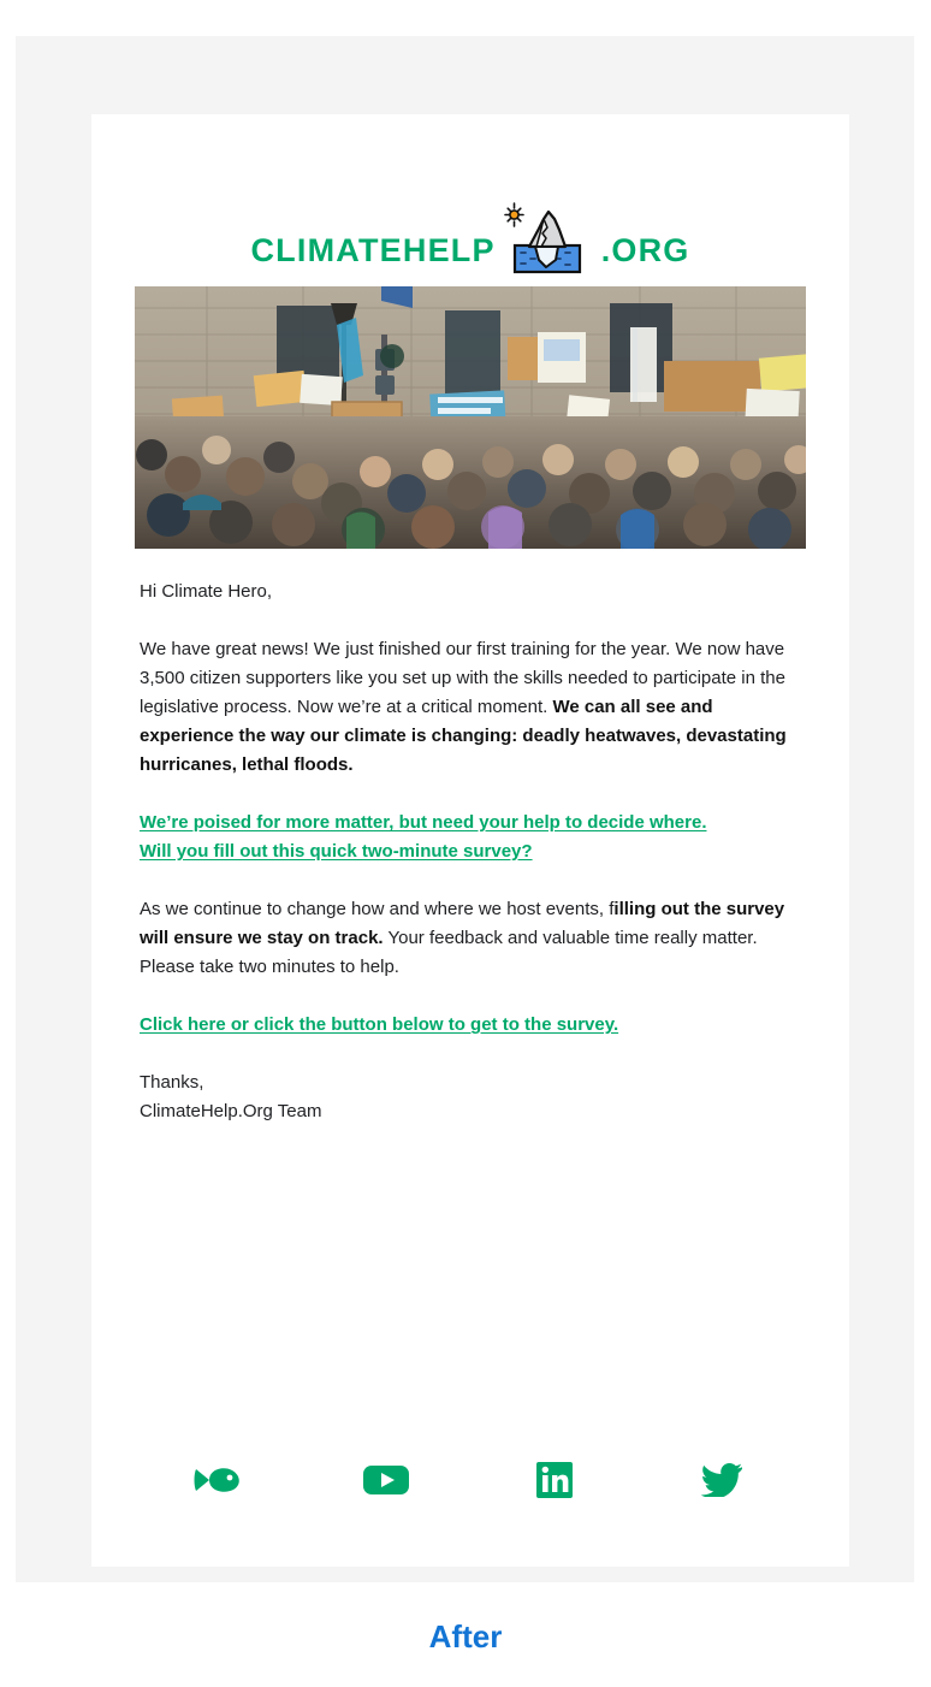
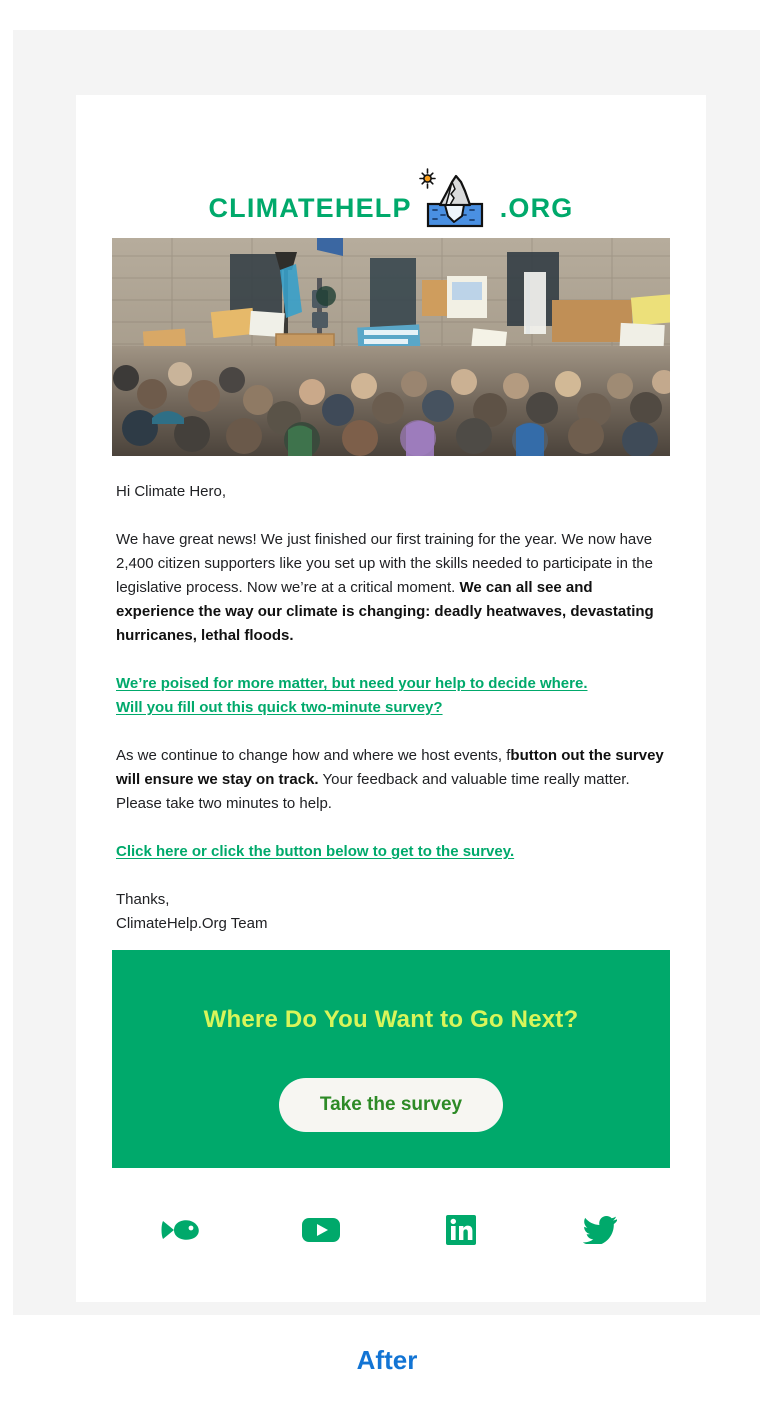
  CLIMATEHELP
  .ORG
  Hi Climate Hero,
- We have great news! We just finished our first training for the year. We now have 3,500 citizen supporters like you set up with the skills needed to participate in the legislative process. Now we’re at a critical moment. We can all see and experience the way our climate is changing: deadly heatwaves, devastating hurricanes, lethal floods.
+ We have great news! We just finished our first training for the year. We now have 2,400 citizen supporters like you set up with the skills needed to participate in the legislative process. Now we’re at a critical moment. We can all see and experience the way our climate is changing: deadly heatwaves, devastating hurricanes, lethal floods.
  We’re poised for more matter, but need your help to decide where.
  Will you fill out this quick two-minute survey?
- As we continue to change how and where we host events, filling out the survey will ensure we stay on track. Your feedback and valuable time really matter. Please take two minutes to help.
+ As we continue to change how and where we host events, fbutton out the survey will ensure we stay on track. Your feedback and valuable time really matter. Please take two minutes to help.
  Click here or click the button below to get to the survey.
  Thanks,
  ClimateHelp.Org Team
+ Where Do You Want to Go Next?
+ Take the survey
  After
